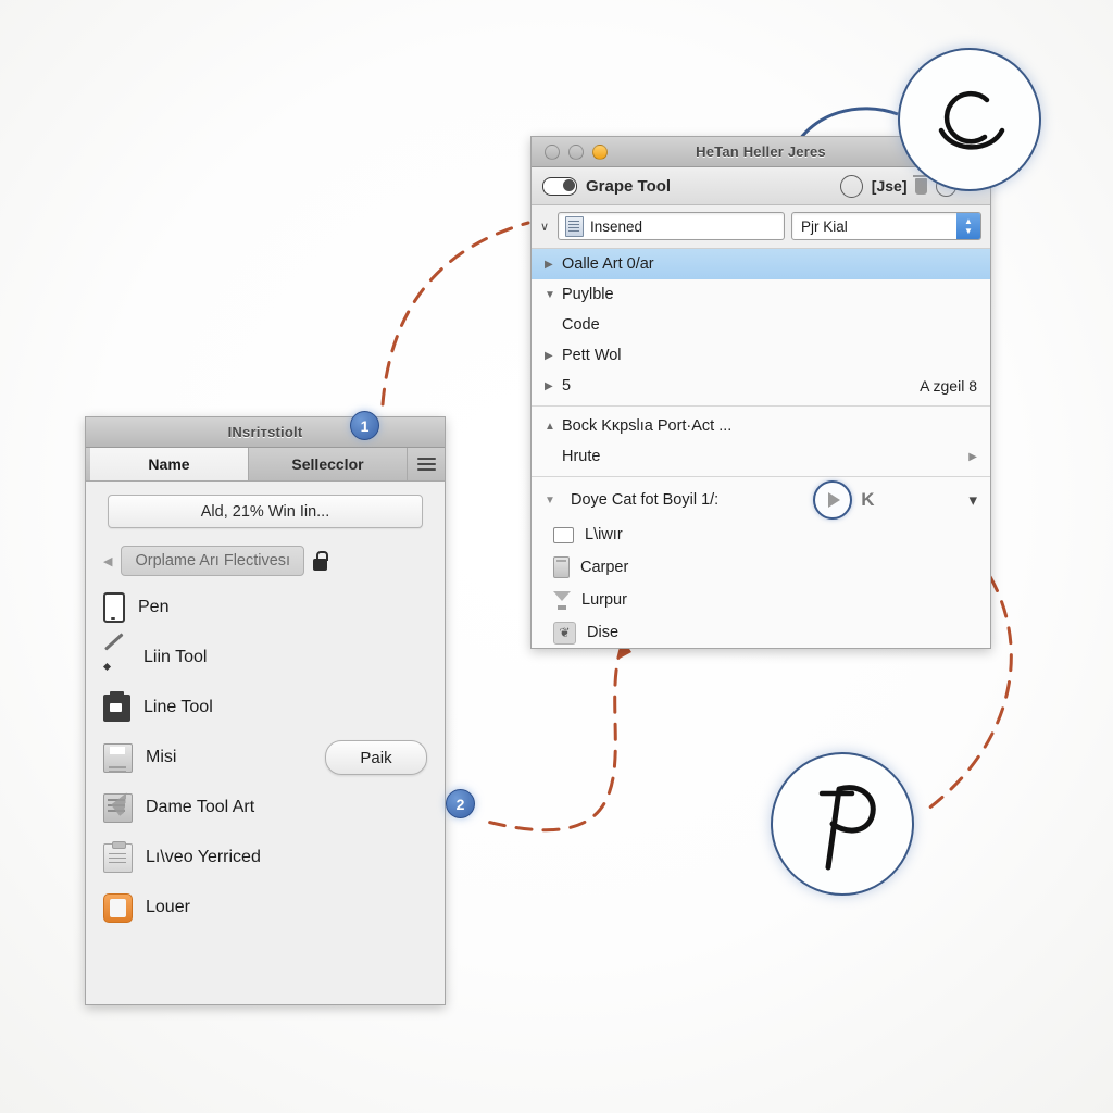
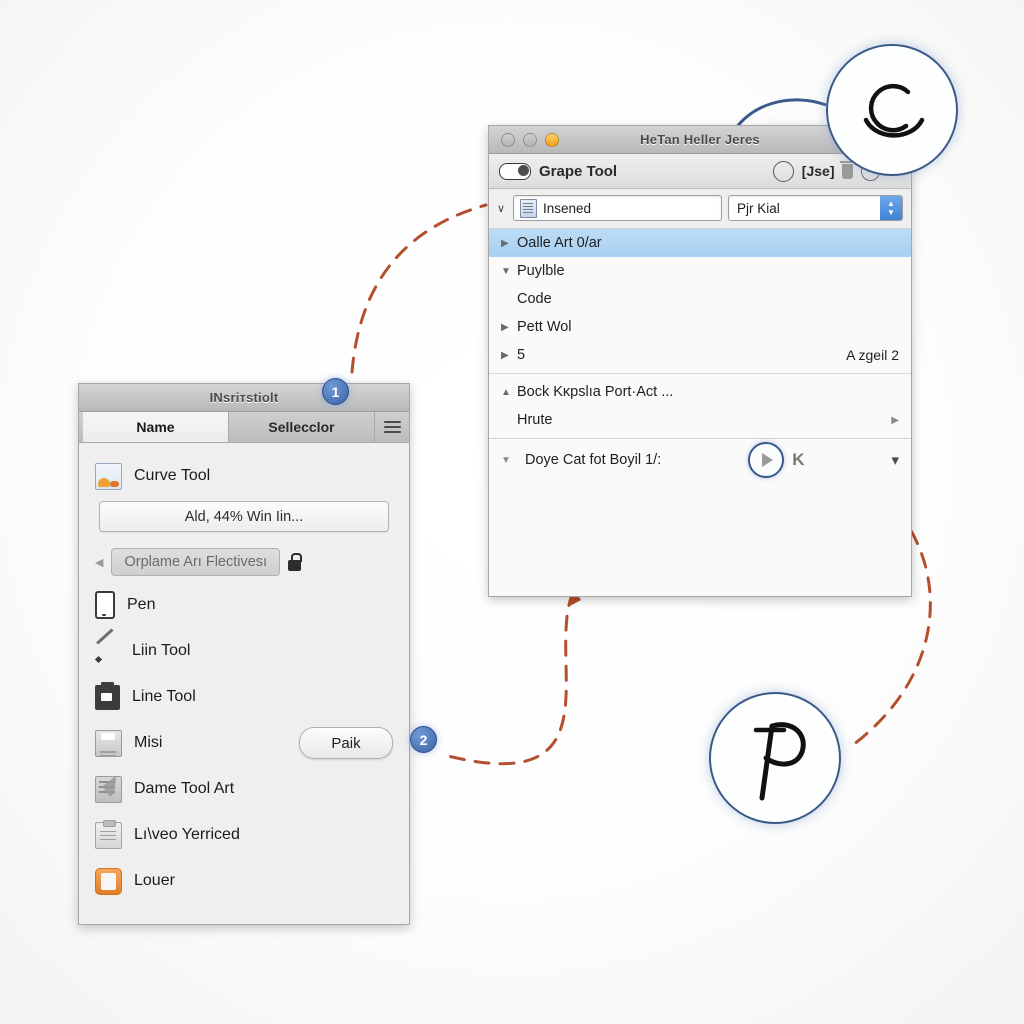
  HeTan Heller Jeres
  Grape Tool
  [Jse]
  ∨
  Insened
  Pjr Kial
  ▲
  ▼
  ▶
  Oalle Art 0/ar
  ▼
  Puylble
  Code
  ▶
  Pett Wol
  ▶
  5
- A zgeil 8
+ A zgeil 2
  ▲
  Bock Kĸpslıa Port·Act ...
  Hrute
  ▼
  Doye Cat fot Boyil 1/:
  K
  ▾
- L\iwır
- Carper
- Lurpur
- ❦
- Dise
  INsriтstiolt
  Name
  Sellecclor
+ Curve Tool
- Ald, 21% Win Iin...
+ Ald, 44% Win Iin...
  ◀
  Orplame Arı Flectivesı
  Pen
  Liin Tool
  Line Tool
  Misi
  Paik
  Dame Tool Art
  Lı\veo Yerriced
  Louer
  1
  2
